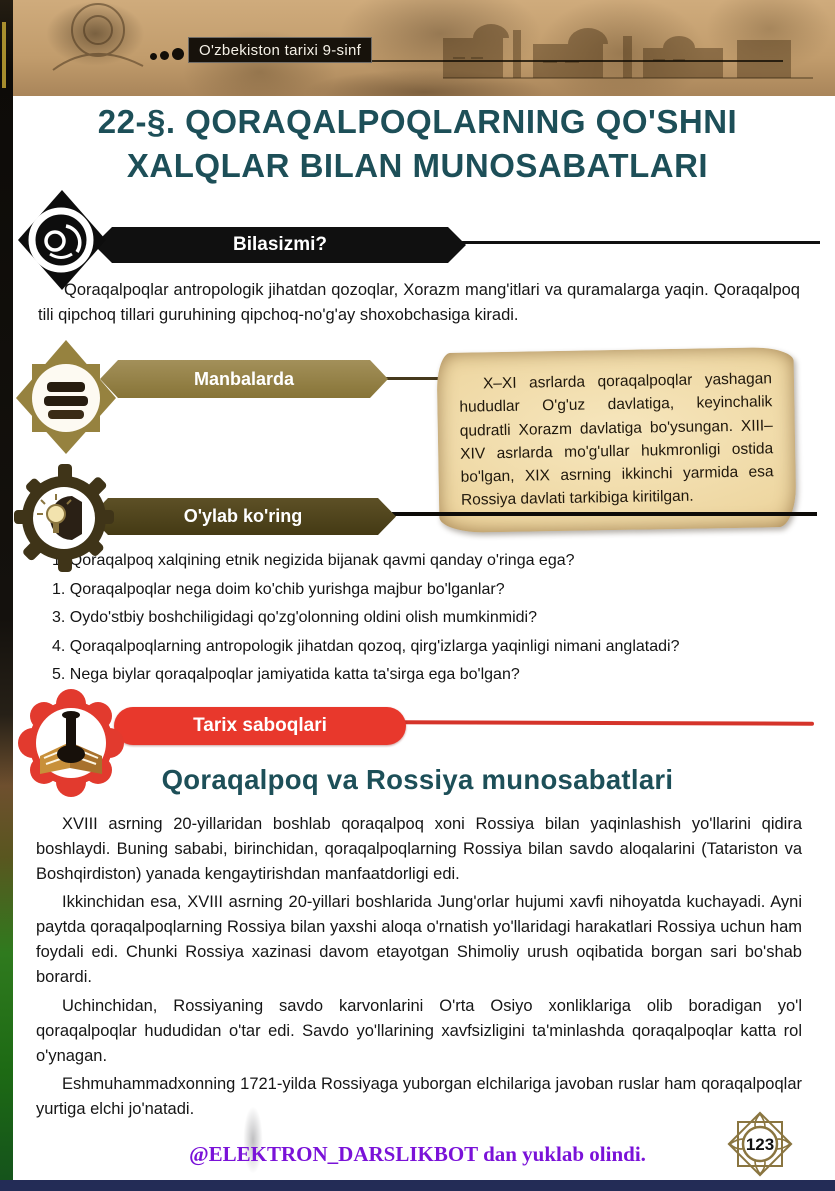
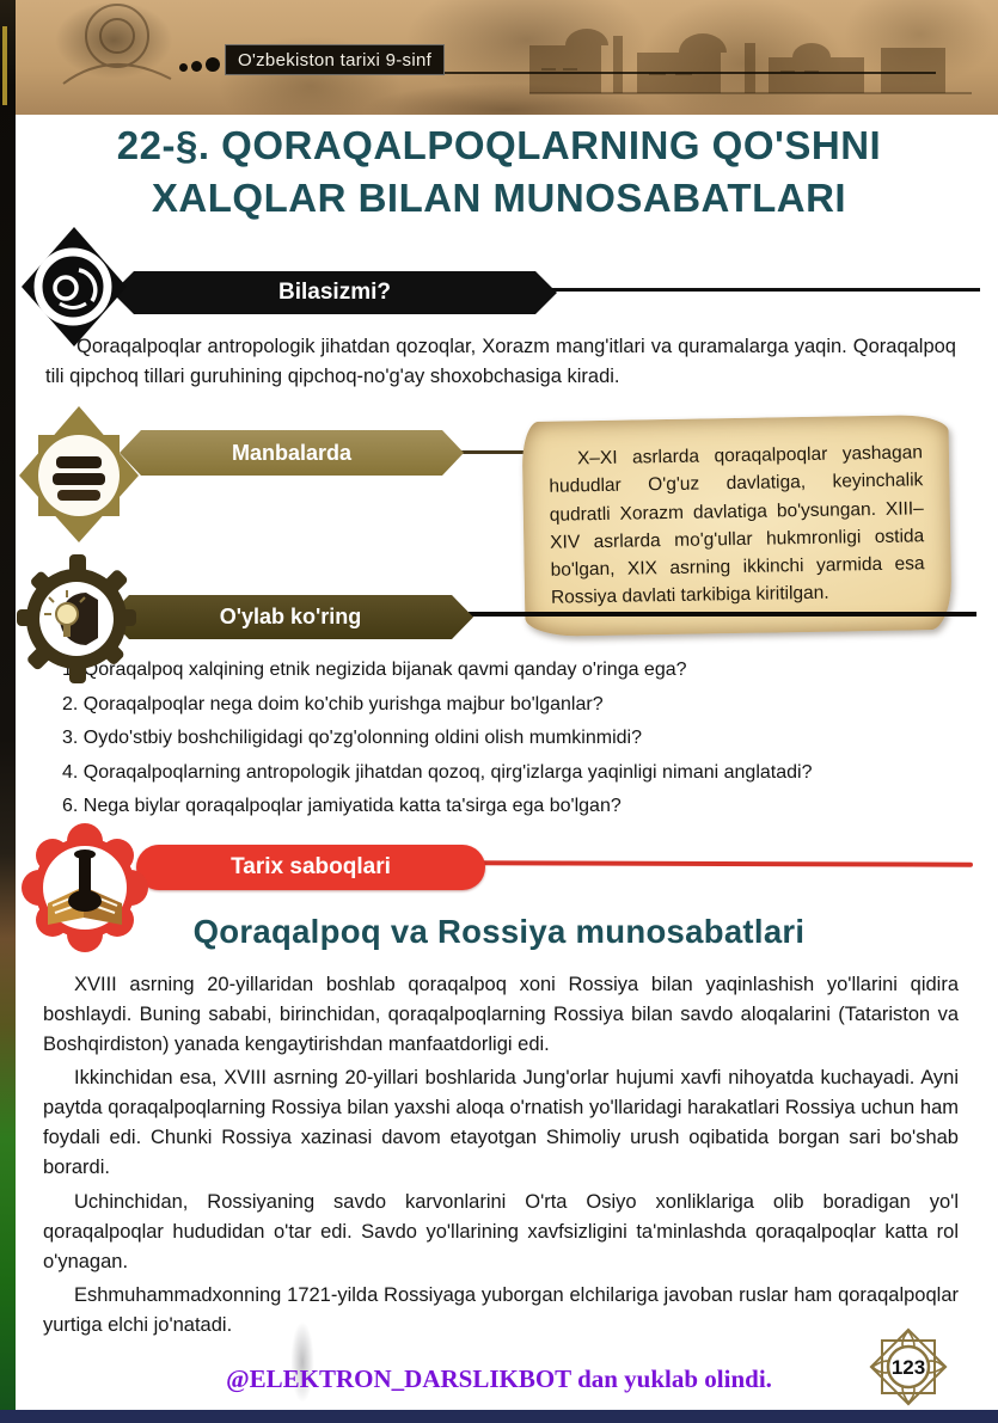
  O'zbekiston tarixi 9-sinf
  22-§. QORAQALPOQLARNING QO'SHNI
  XALQLAR BILAN MUNOSABATLARI
  Bilasizmi?
  Qoraqalpoqlar antropologik jihatdan qozoqlar, Xorazm mang'itlari va quramalarga yaqin. Qoraqalpoq tili qipchoq tillari guruhining qipchoq-no'g'ay shoxobchasiga kiradi.
  Manbalarda
  X–XI asrlarda qoraqalpoqlar yashagan hududlar O'g'uz davlatiga, keyinchalik qudratli Xorazm davlatiga bo'ysungan. XIII–XIV asrlarda mo'g'ullar hukmronligi ostida bo'lgan, XIX asrning ikkinchi yarmida esa Rossiya davlati tarkibiga kiritilgan.
  O'ylab ko'ring
  1 Qoraqalpoq xalqining etnik negizida bijanak qavmi qanday o'ringa ega?
- 1. Qoraqalpoqlar nega doim ko'chib yurishga majbur bo'lganlar?
+ 2. Qoraqalpoqlar nega doim ko'chib yurishga majbur bo'lganlar?
  3. Oydo'stbiy boshchiligidagi qo'zg'olonning oldini olish mumkinmidi?
  4. Qoraqalpoqlarning antropologik jihatdan qozoq, qirg'izlarga yaqinligi nimani anglatadi?
- 5. Nega biylar qoraqalpoqlar jamiyatida katta ta'sirga ega bo'lgan?
+ 6. Nega biylar qoraqalpoqlar jamiyatida katta ta'sirga ega bo'lgan?
  Tarix saboqlari
  Qoraqalpoq va Rossiya munosabatlari
  XVIII asrning 20-yillaridan boshlab qoraqalpoq xoni Rossiya bilan yaqinlashish yo'llarini qidira boshlaydi. Buning sababi, birinchidan, qoraqalpoqlarning Rossiya bilan savdo aloqalarini (Tatariston va Boshqirdiston) yanada kengaytirishdan manfaatdorligi edi.
  Ikkinchidan esa, XVIII asrning 20-yillari boshlarida Jung'orlar hujumi xavfi nihoyatda kuchayadi. Ayni paytda qoraqalpoqlarning Rossiya bilan yaxshi aloqa o'rnatish yo'llaridagi harakatlari Rossiya uchun ham foydali edi. Chunki Rossiya xazinasi davom etayotgan Shimoliy urush oqibatida borgan sari bo'shab borardi.
  Uchinchidan, Rossiyaning savdo karvonlarini O'rta Osiyo xonliklariga olib boradigan yo'l qoraqalpoqlar hududidan o'tar edi. Savdo yo'llarining xavfsizligini ta'minlashda qoraqalpoqlar katta rol o'ynagan.
  Eshmuhammadxonning 1721-yilda Rossiyaga yuborgan elchilariga javoban ruslar ham qoraqalpoqlar yurtiga elchi jo'natadi.
  @ELEKTRON_DARSLIKBOT dan yuklab olindi.
  123
